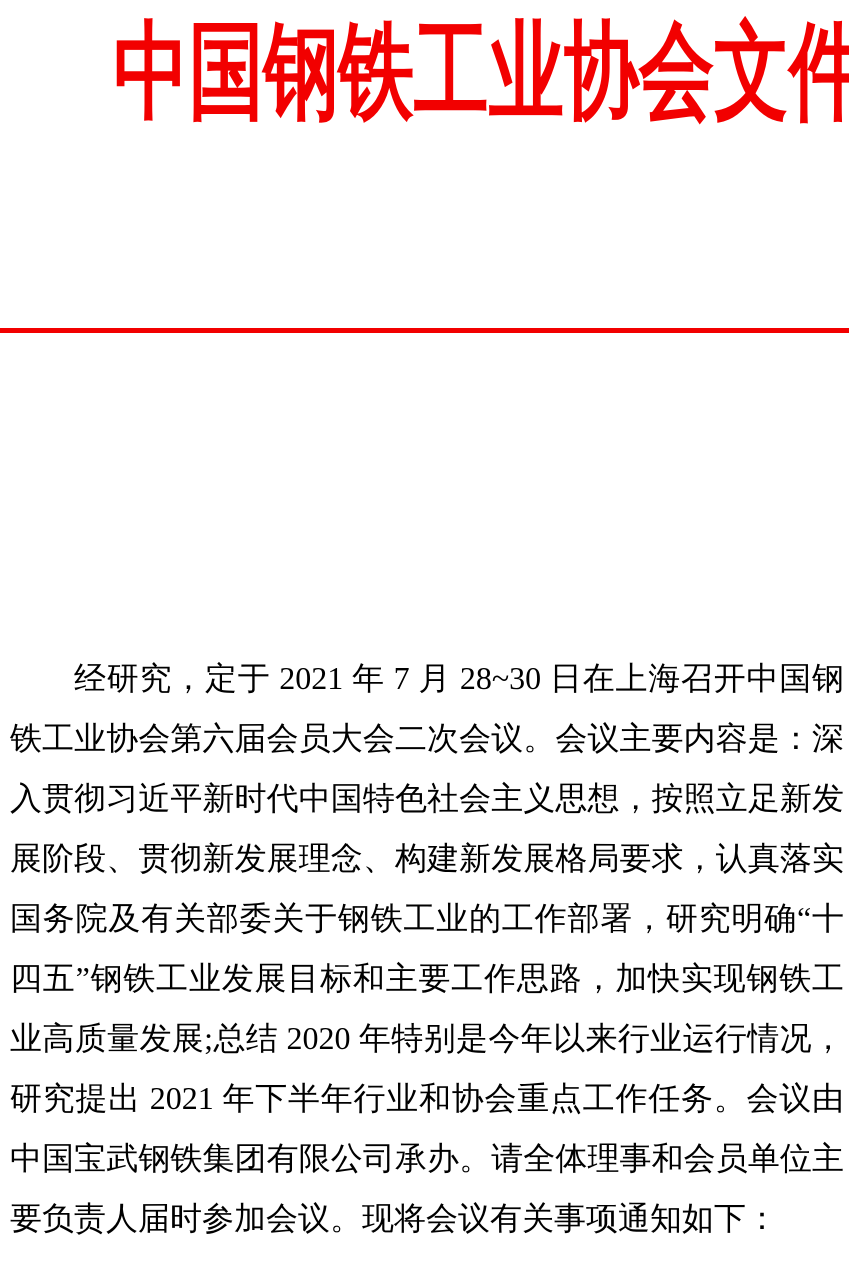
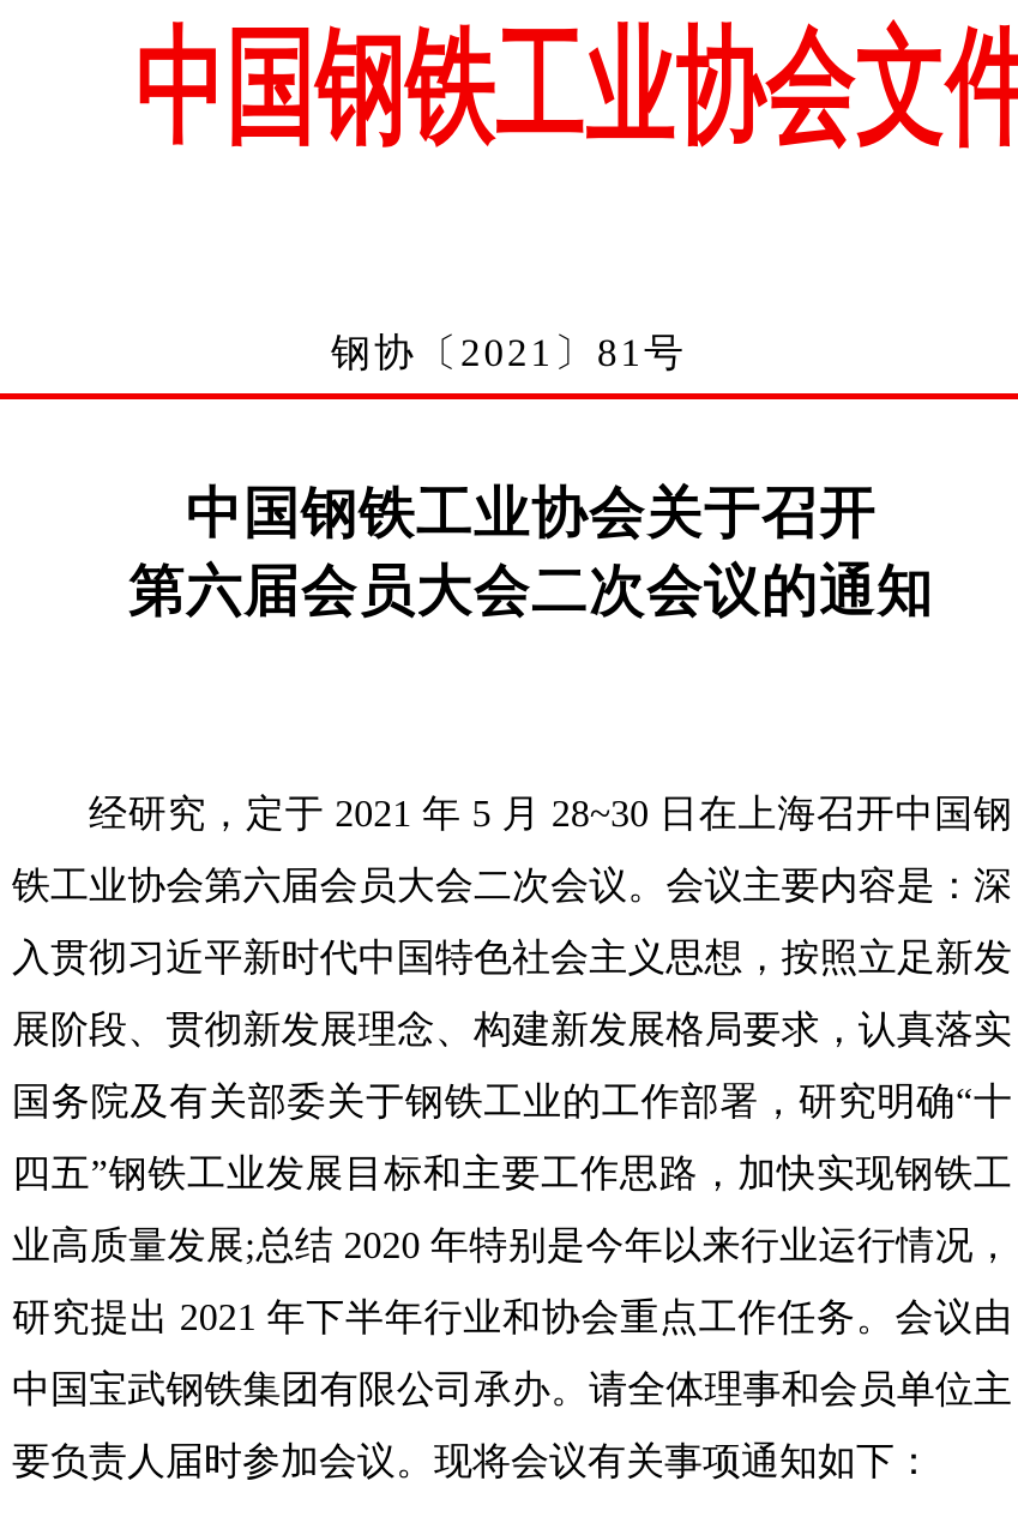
  中国钢铁工业协会文件
+ 钢协〔2021〕81号
+ 中国钢铁工业协会关于召开
+ 第六届会员大会二次会议的通知
- 经研究，定于 2021 年 7 月 28~30 日在上海召开中国钢铁工业协会第六届会员大会二次会议。会议主要内容是：深入贯彻习近平新时代中国特色社会主义思想，按照立足新发展阶段、贯彻新发展理念、构建新发展格局要求，认真落实国务院及有关部委关于钢铁工业的工作部署，研究明确“十四五”钢铁工业发展目标和主要工作思路，加快实现钢铁工业高质量发展;总结 2020 年特别是今年以来行业运行情况，研究提出 2021 年下半年行业和协会重点工作任务。会议由中国宝武钢铁集团有限公司承办。请全体理事和会员单位主要负责人届时参加会议。现将会议有关事项通知如下：
+ 经研究，定于 2021 年 5 月 28~30 日在上海召开中国钢铁工业协会第六届会员大会二次会议。会议主要内容是：深入贯彻习近平新时代中国特色社会主义思想，按照立足新发展阶段、贯彻新发展理念、构建新发展格局要求，认真落实国务院及有关部委关于钢铁工业的工作部署，研究明确“十四五”钢铁工业发展目标和主要工作思路，加快实现钢铁工业高质量发展;总结 2020 年特别是今年以来行业运行情况，研究提出 2021 年下半年行业和协会重点工作任务。会议由中国宝武钢铁集团有限公司承办。请全体理事和会员单位主要负责人届时参加会议。现将会议有关事项通知如下：
